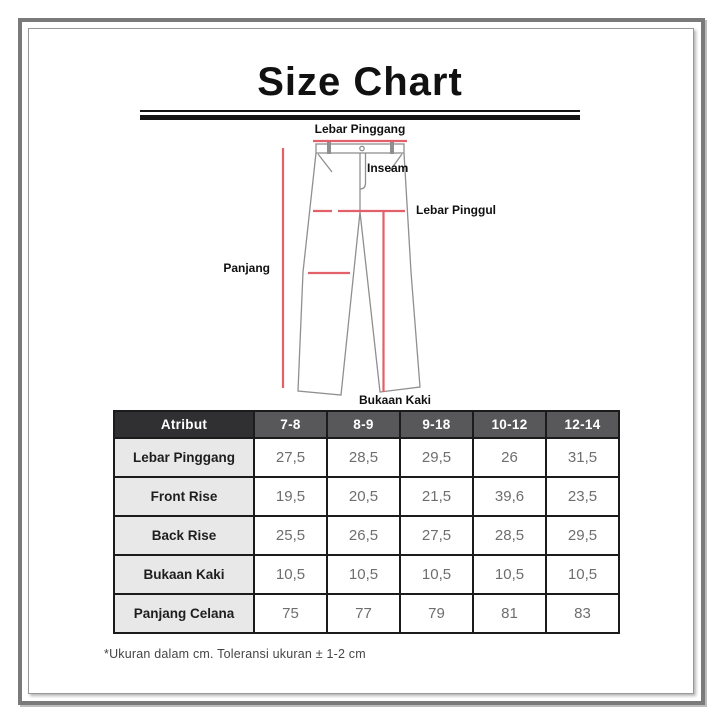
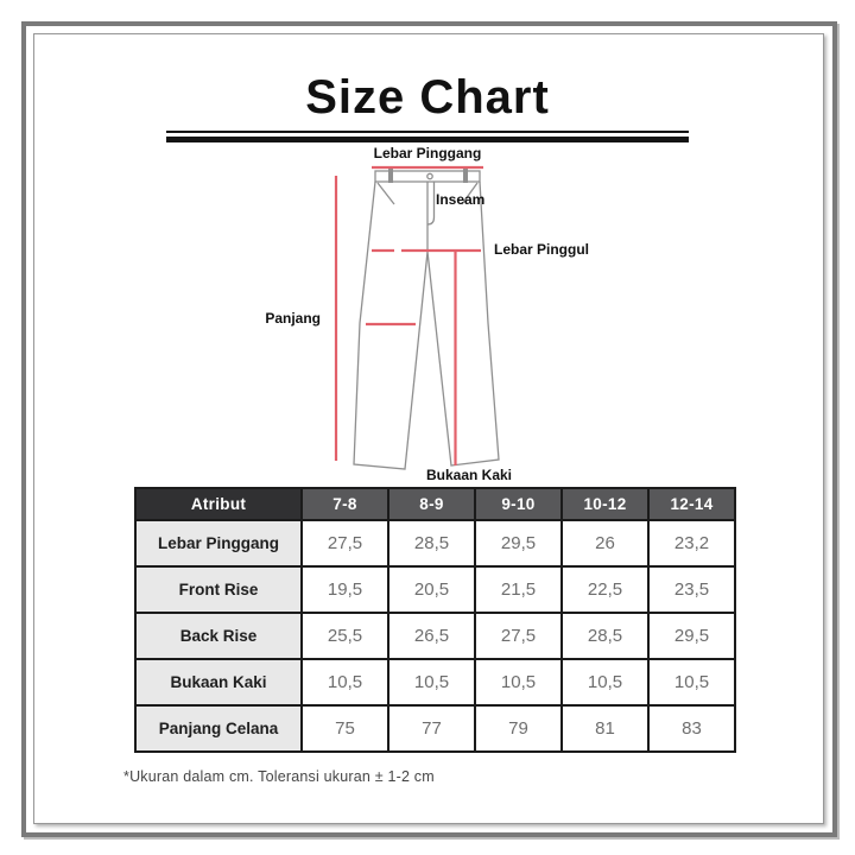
  Size Chart
  Lebar Pinggang
  Inseam
  Lebar Pinggul
  Panjang
  Bukaan Kaki
- Atribut	7-8	8-9	9-18	10-12	12-14
+ Atribut	7-8	8-9	9-10	10-12	12-14
- Lebar Pinggang	27,5	28,5	29,5	26	31,5
+ Lebar Pinggang	27,5	28,5	29,5	26	23,2
- Front Rise	19,5	20,5	21,5	39,6	23,5
+ Front Rise	19,5	20,5	21,5	22,5	23,5
  Back Rise	25,5	26,5	27,5	28,5	29,5
  Bukaan Kaki	10,5	10,5	10,5	10,5	10,5
  Panjang Celana	75	77	79	81	83
  *Ukuran dalam cm. Toleransi ukuran ± 1-2 cm
